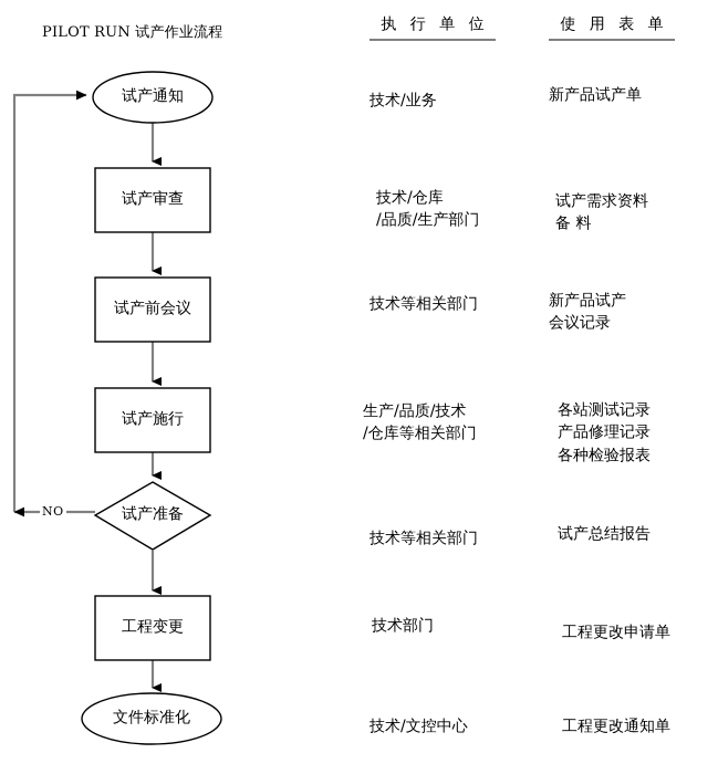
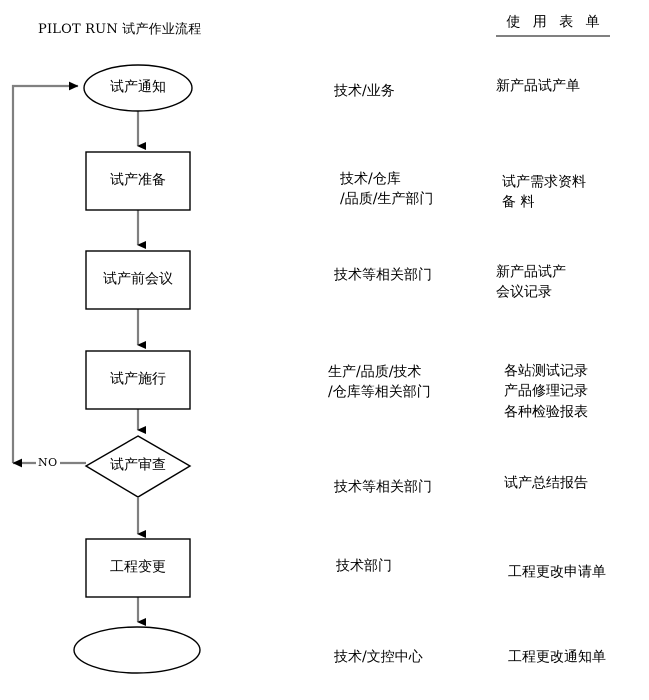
  PILOT RUN 试产作业流程
- 执 行 单 位
  使 用 表 单
  试产通知
- 试产审查
+ 试产准备
  试产前会议
  试产施行
- 试产准备
+ 试产审查
  工程变更
- 文件标准化
  NO
  技术/业务
  技术/仓库
  /品质/生产部门
  技术等相关部门
  生产/品质/技术
  /仓库等相关部门
  技术等相关部门
  技术部门
  技术/文控中心
  新产品试产单
  试产需求资料
  备 料
  新产品试产
  会议记录
  各站测试记录
  产品修理记录
  各种检验报表
  试产总结报告
  工程更改申请单
  工程更改通知单
